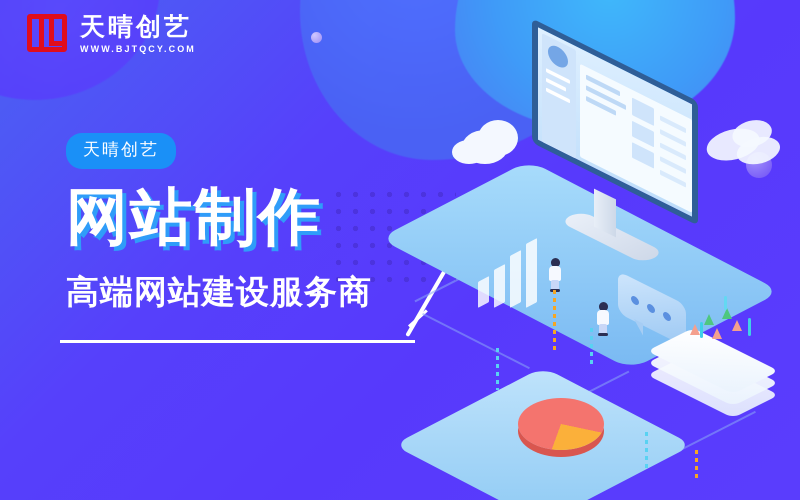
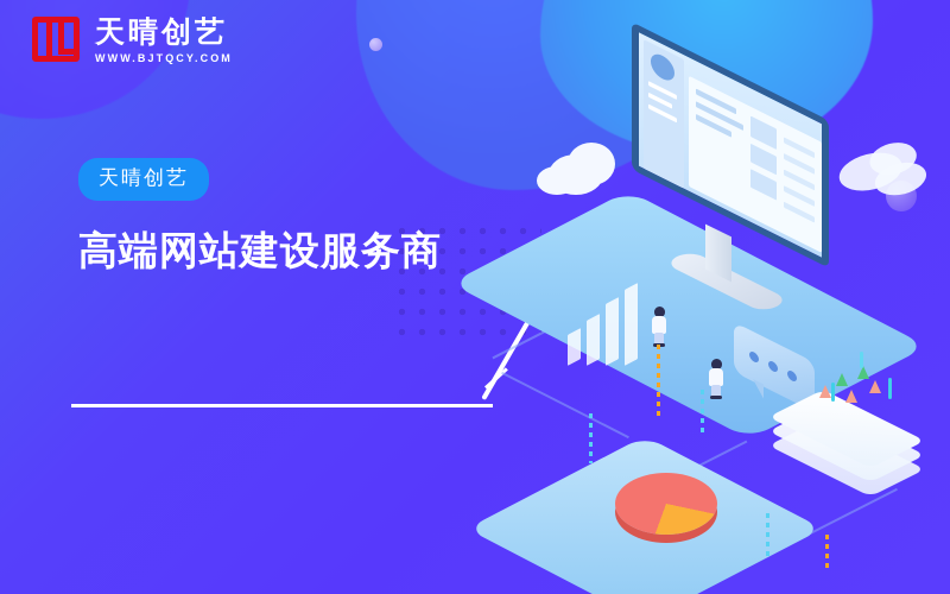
  天晴创艺
  WWW.BJTQCY.COM
  天晴创艺
- 网站制作
  高端网站建设服务商
